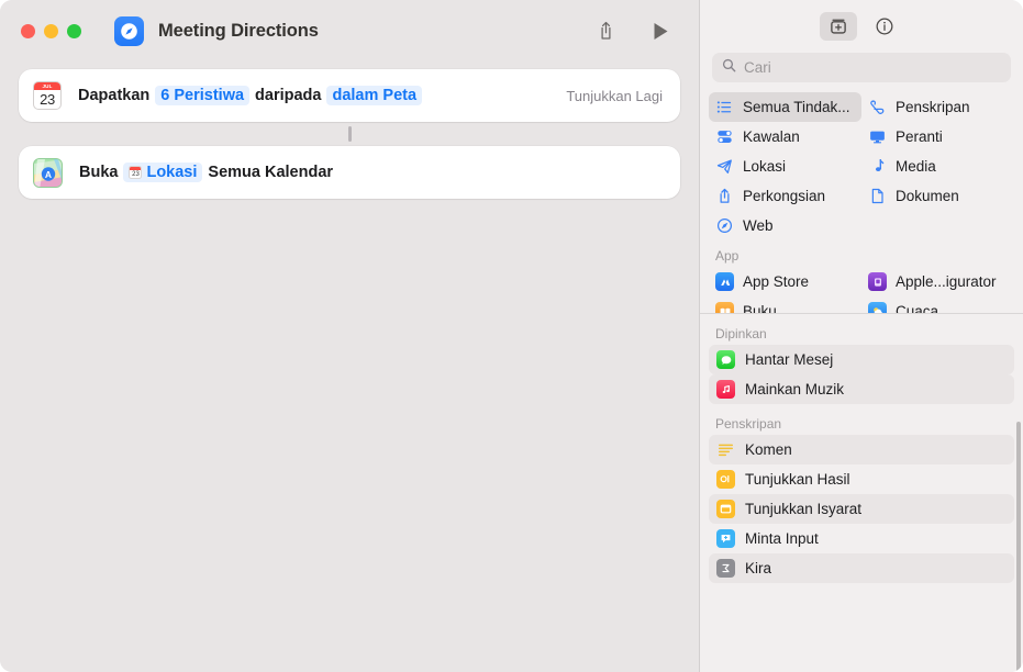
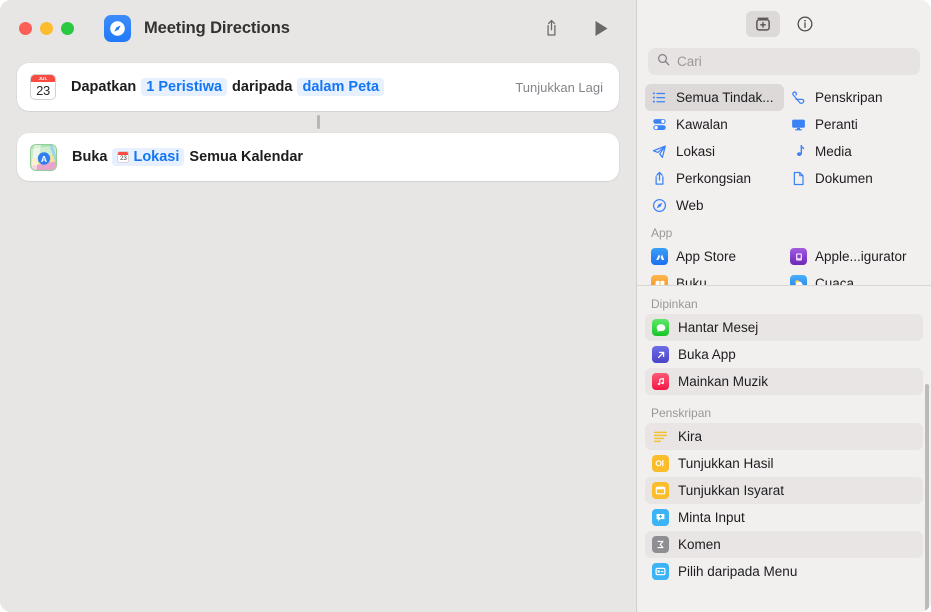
  Meeting Directions
  23
  Dapatkan
- 6 Peristiwa
+ 1 Peristiwa
  daripada
  dalam Peta
  Tunjukkan Lagi
  A
  Buka
  Lokasi
  Semua Kalendar
  Cari
  Semua Tindak...
  Penskripan
  Kawalan
  Peranti
  Lokasi
  Media
  Perkongsian
  Dokumen
  Web
  App
  App Store
  Apple...igurator
  Buku
  Cuaca
  Dipinkan
  Hantar Mesej
+ Buka App
  Mainkan Muzik
  Penskripan
- Komen
+ Kira
  Tunjukkan Hasil
  Tunjukkan Isyarat
  Minta Input
- Kira
+ Komen
+ Pilih daripada Menu
